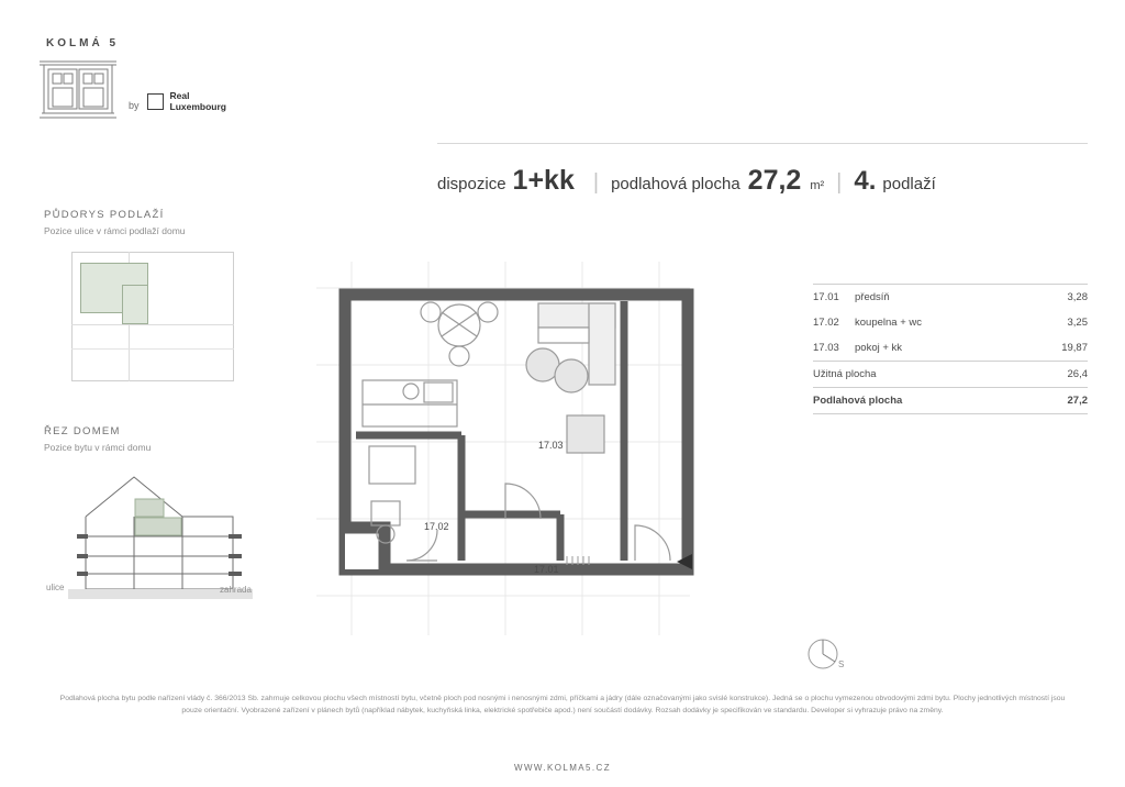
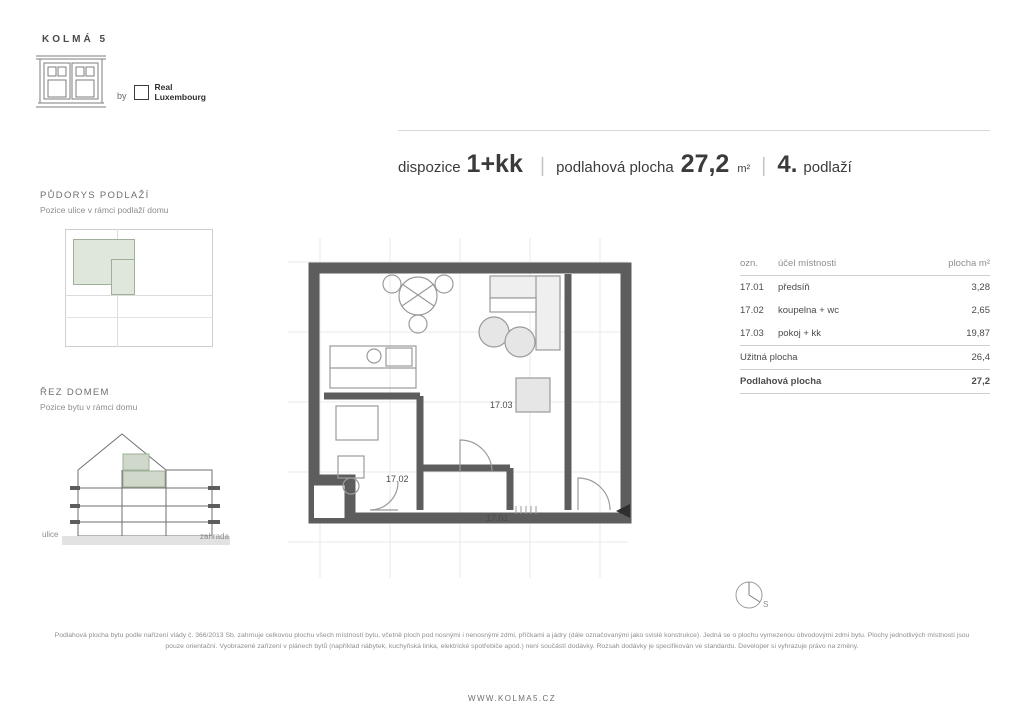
  KOLMÁ 5
  by
  Real
  Luxembourg
  dispozice
  1+kk
  |
  podlahová plocha
  27,2
  m²
  |
  4.
  podlaží
  PŮDORYS PODLAŽÍ
  Pozice ulice v rámci podlaží domu
  ŘEZ DOMEM
  Pozice bytu v rámci domu
  ulice
  zahrada
  17.03
  17.02
  17.01
+ ozn.
+ účel místnosti
+ plocha m²
  17.01
  předsíň
  3,28
  17.02
  koupelna + wc
- 3,25
+ 2,65
  17.03
  pokoj + kk
  19,87
  Užitná plocha
  26,4
  Podlahová plocha
  27,2
  S
  WWW.KOLMA5.CZ
